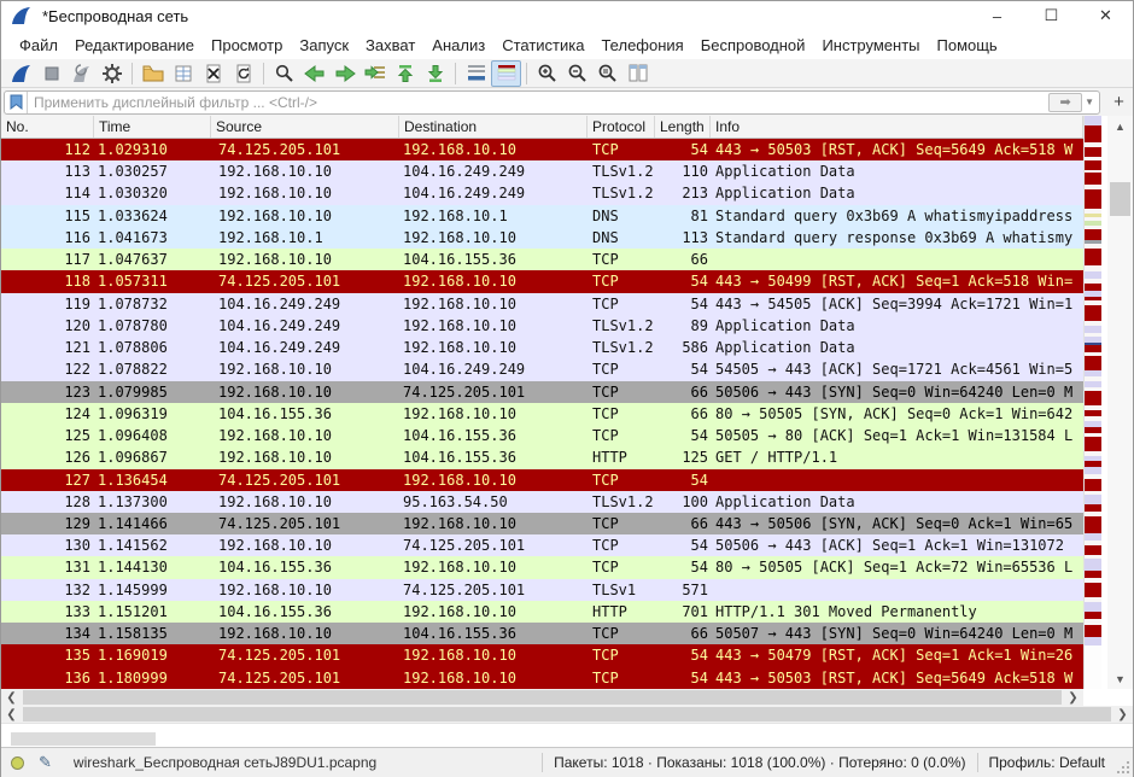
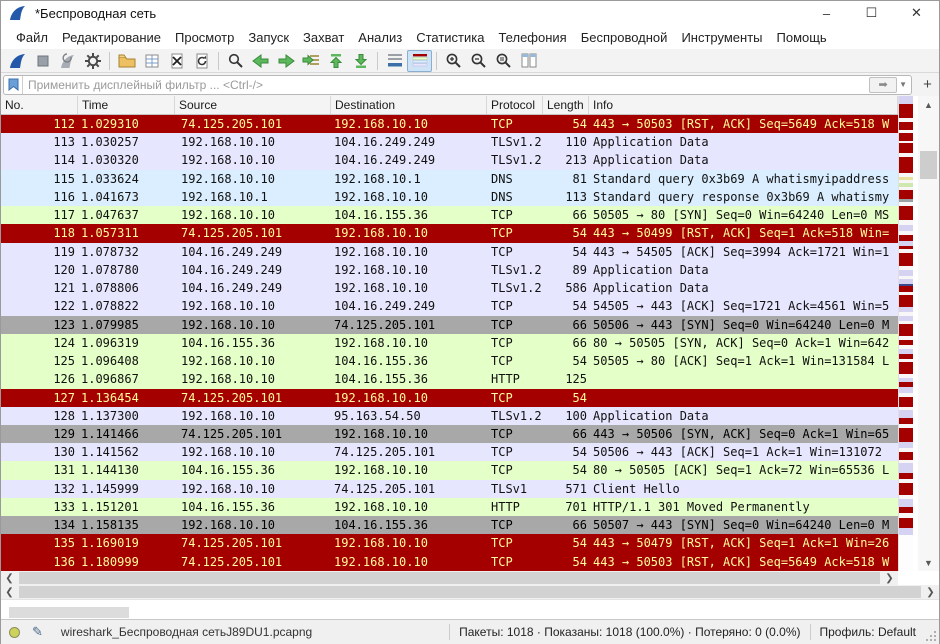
  *Беспроводная сеть
  –
  ☐
  ✕
  Файл
  Редактирование
  Просмотр
  Запуск
  Захват
  Анализ
  Статистика
  Телефония
  Беспроводной
  Инструменты
  Помощь
  Применить дисплейный фильтр ... <Ctrl-/>
  ➡
  ▼
  +
  No.
  Time
  Source
  Destination
  Protocol
  Length
  Info
  112
  1.029310
  74.125.205.101
  192.168.10.10
  TCP
  54
  443 → 50503 [RST, ACK] Seq=5649 Ack=518 W
  113
  1.030257
  192.168.10.10
  104.16.249.249
  TLSv1.2
  110
  Application Data
  114
  1.030320
  192.168.10.10
  104.16.249.249
  TLSv1.2
  213
  Application Data
  115
  1.033624
  192.168.10.10
  192.168.10.1
  DNS
  81
  Standard query 0x3b69 A whatismyipaddress
  116
  1.041673
  192.168.10.1
  192.168.10.10
  DNS
  113
  Standard query response 0x3b69 A whatismy
  117
  1.047637
  192.168.10.10
  104.16.155.36
  TCP
  66
+ 50505 → 80 [SYN] Seq=0 Win=64240 Len=0 MS
  118
  1.057311
  74.125.205.101
  192.168.10.10
  TCP
  54
  443 → 50499 [RST, ACK] Seq=1 Ack=518 Win=
  119
  1.078732
  104.16.249.249
  192.168.10.10
  TCP
  54
  443 → 54505 [ACK] Seq=3994 Ack=1721 Win=1
  120
  1.078780
  104.16.249.249
  192.168.10.10
  TLSv1.2
  89
  Application Data
  121
  1.078806
  104.16.249.249
  192.168.10.10
  TLSv1.2
  586
  Application Data
  122
  1.078822
  192.168.10.10
  104.16.249.249
  TCP
  54
  54505 → 443 [ACK] Seq=1721 Ack=4561 Win=5
  123
  1.079985
  192.168.10.10
  74.125.205.101
  TCP
  66
  50506 → 443 [SYN] Seq=0 Win=64240 Len=0 M
  124
  1.096319
  104.16.155.36
  192.168.10.10
  TCP
  66
  80 → 50505 [SYN, ACK] Seq=0 Ack=1 Win=642
  125
  1.096408
  192.168.10.10
  104.16.155.36
  TCP
  54
  50505 → 80 [ACK] Seq=1 Ack=1 Win=131584 L
  126
  1.096867
  192.168.10.10
  104.16.155.36
  HTTP
  125
- GET / HTTP/1.1
  127
  1.136454
  74.125.205.101
  192.168.10.10
  TCP
  54
  128
  1.137300
  192.168.10.10
  95.163.54.50
  TLSv1.2
  100
  Application Data
  129
  1.141466
  74.125.205.101
  192.168.10.10
  TCP
  66
  443 → 50506 [SYN, ACK] Seq=0 Ack=1 Win=65
  130
  1.141562
  192.168.10.10
  74.125.205.101
  TCP
  54
  50506 → 443 [ACK] Seq=1 Ack=1 Win=131072
  131
  1.144130
  104.16.155.36
  192.168.10.10
  TCP
  54
  80 → 50505 [ACK] Seq=1 Ack=72 Win=65536 L
  132
  1.145999
  192.168.10.10
  74.125.205.101
  TLSv1
  571
+ Client Hello
  133
  1.151201
  104.16.155.36
  192.168.10.10
  HTTP
  701
  HTTP/1.1 301 Moved Permanently
  134
  1.158135
  192.168.10.10
  104.16.155.36
  TCP
  66
  50507 → 443 [SYN] Seq=0 Win=64240 Len=0 M
  135
  1.169019
  74.125.205.101
  192.168.10.10
  TCP
  54
  443 → 50479 [RST, ACK] Seq=1 Ack=1 Win=26
  136
  1.180999
  74.125.205.101
  192.168.10.10
  TCP
  54
  443 → 50503 [RST, ACK] Seq=5649 Ack=518 W
  ▲
  ▼
  ❮
  ❯
  ❮
  ❯
  ✎
  wireshark_Беспроводная сетьJ89DU1.pcapng
  Пакеты: 1018 · Показаны: 1018 (100.0%) · Потеряно: 0 (0.0%)
  Профиль: Default
